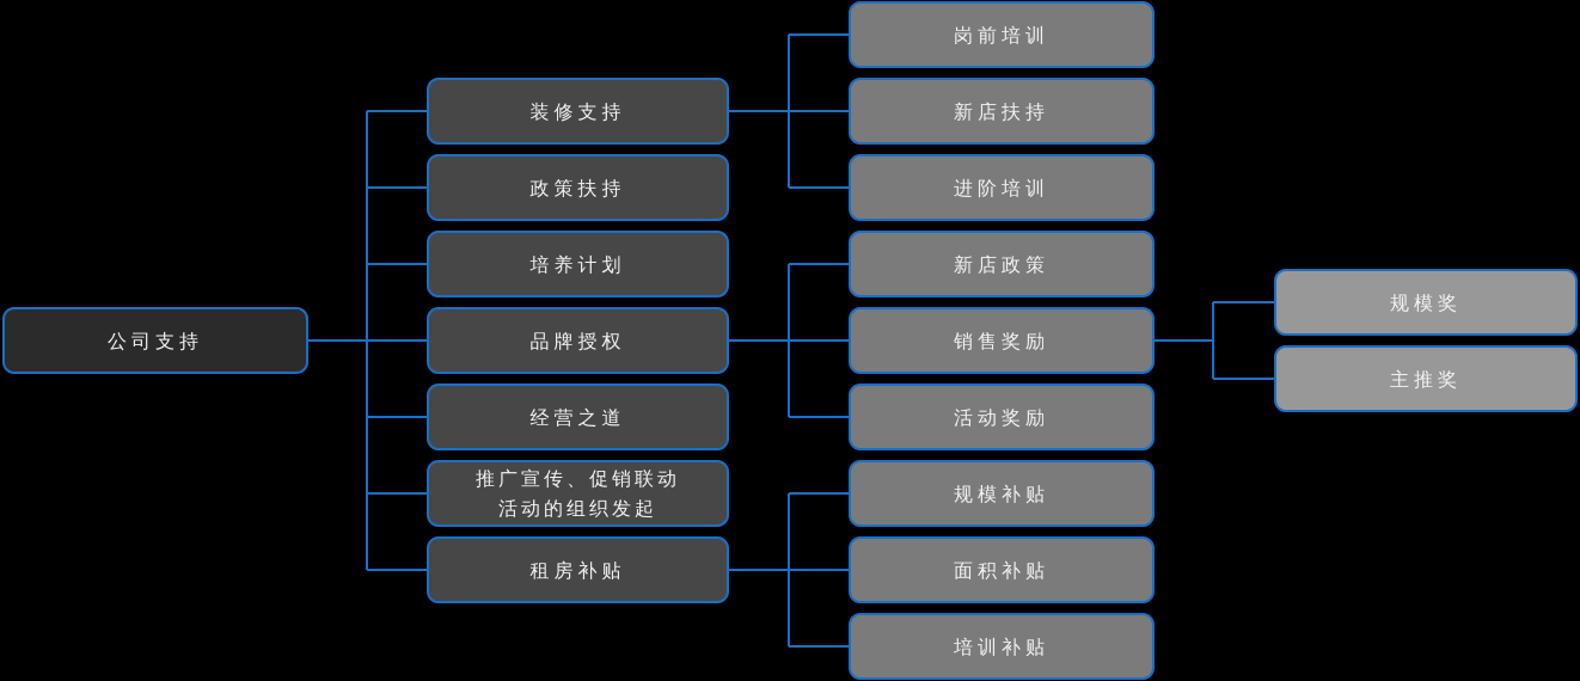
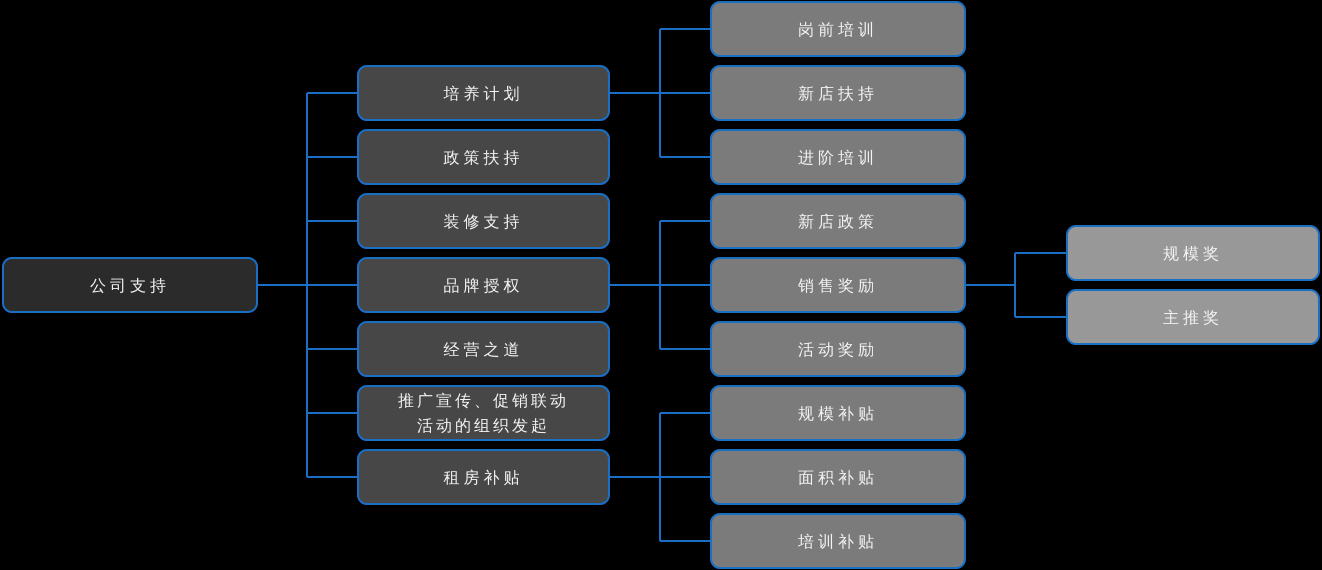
  公司支持
- 装修支持
+ 培养计划
  政策扶持
- 培养计划
+ 装修支持
  品牌授权
  经营之道
  推广宣传、促销联动
  活动的组织发起
  租房补贴
  岗前培训
  新店扶持
  进阶培训
  新店政策
  销售奖励
  活动奖励
  规模补贴
  面积补贴
  培训补贴
  规模奖
  主推奖
